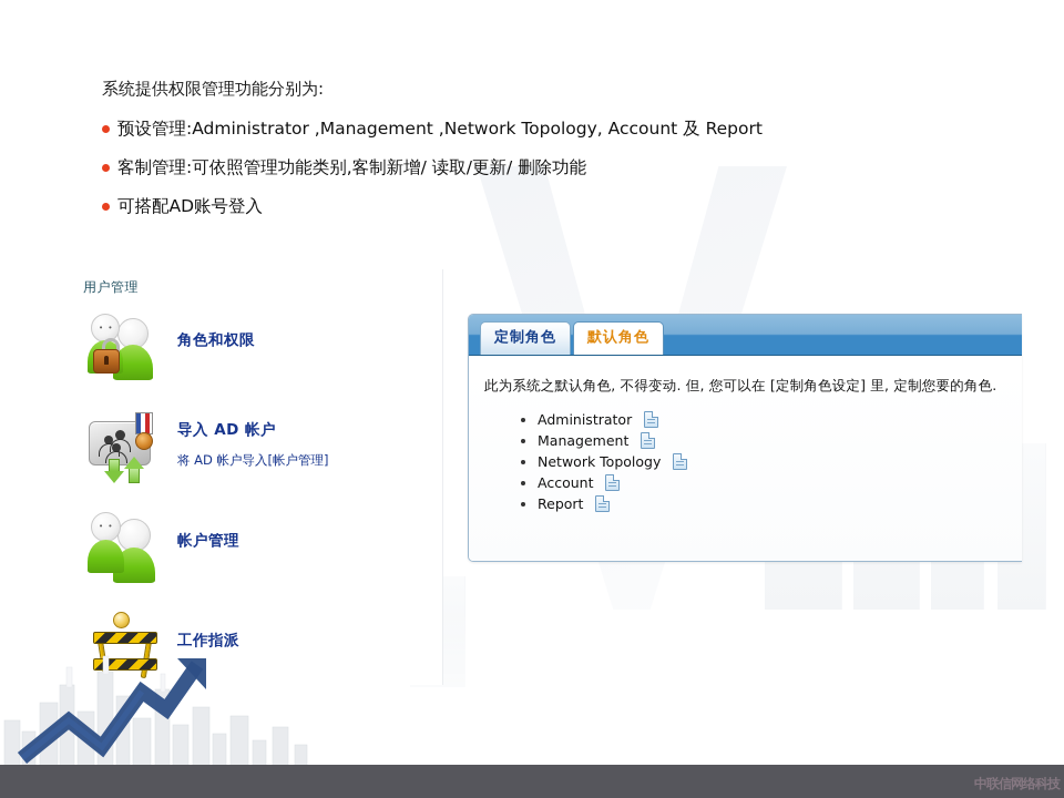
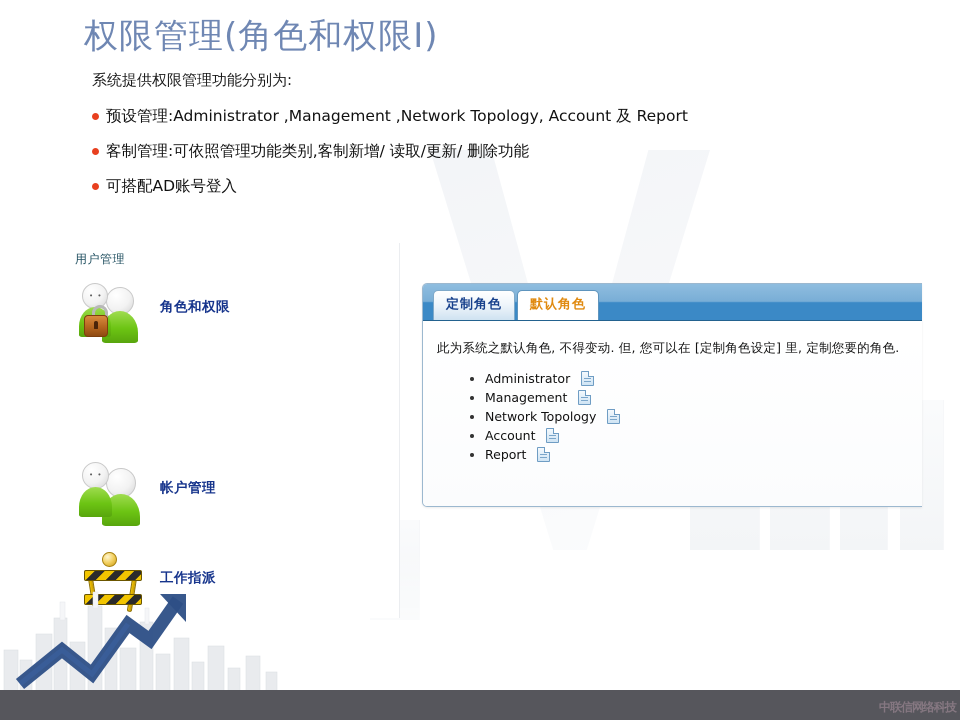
+ 权限管理(角色和权限I)
  系统提供权限管理功能分别为:
  预设管理:Administrator ,Management ,Network Topology, Account 及 Report
  客制管理:可依照管理功能类别,客制新增/ 读取/更新/ 删除功能
  可搭配AD账号登入
  用户管理
  • •
  角色和权限
- 导入 AD 帐户
- 将 AD 帐户导入[帐户管理]
  • •
  帐户管理
  工作指派
  定制角色
  默认角色
  此为系统之默认角色, 不得变动. 但, 您可以在 [定制角色设定] 里, 定制您要的角色.
  Administrator
  Management
  Network Topology
  Account
  Report
  中联信网络科技
